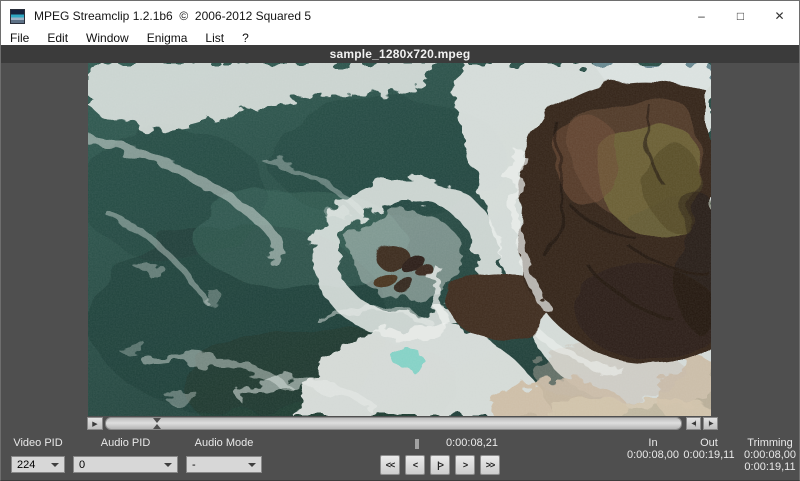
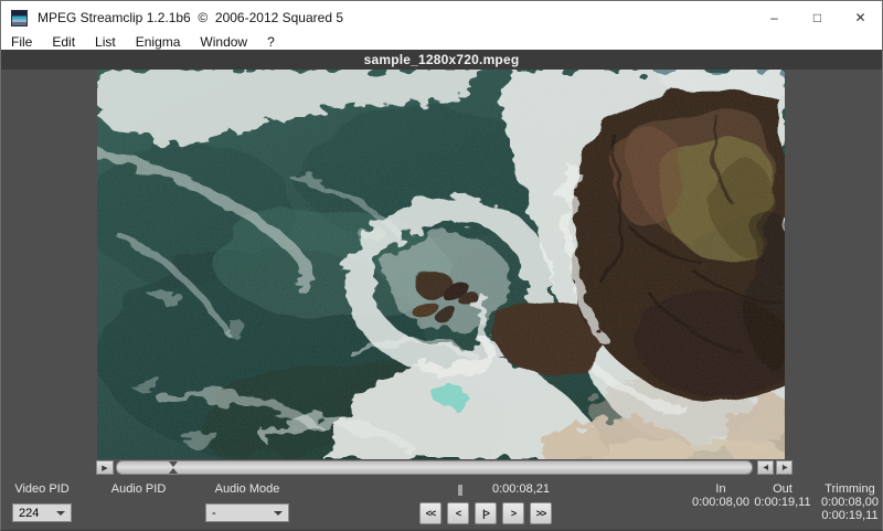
  MPEG Streamclip 1.2.1b6 © 2006-2012 Squared 5
  –
  □
  ✕
  File
  Edit
- Window
+ List
  Enigma
- List
+ Window
  ?
  sample_1280x720.mpeg
  Video PID
  Audio PID
  Audio Mode
  224
- 0
  -
  0:00:08,21
  <<
  <
  |>
  >
  >>
  In
  0:00:08,00
  Out
  0:00:19,11
  Trimming
  0:00:08,00
  0:00:19,11
